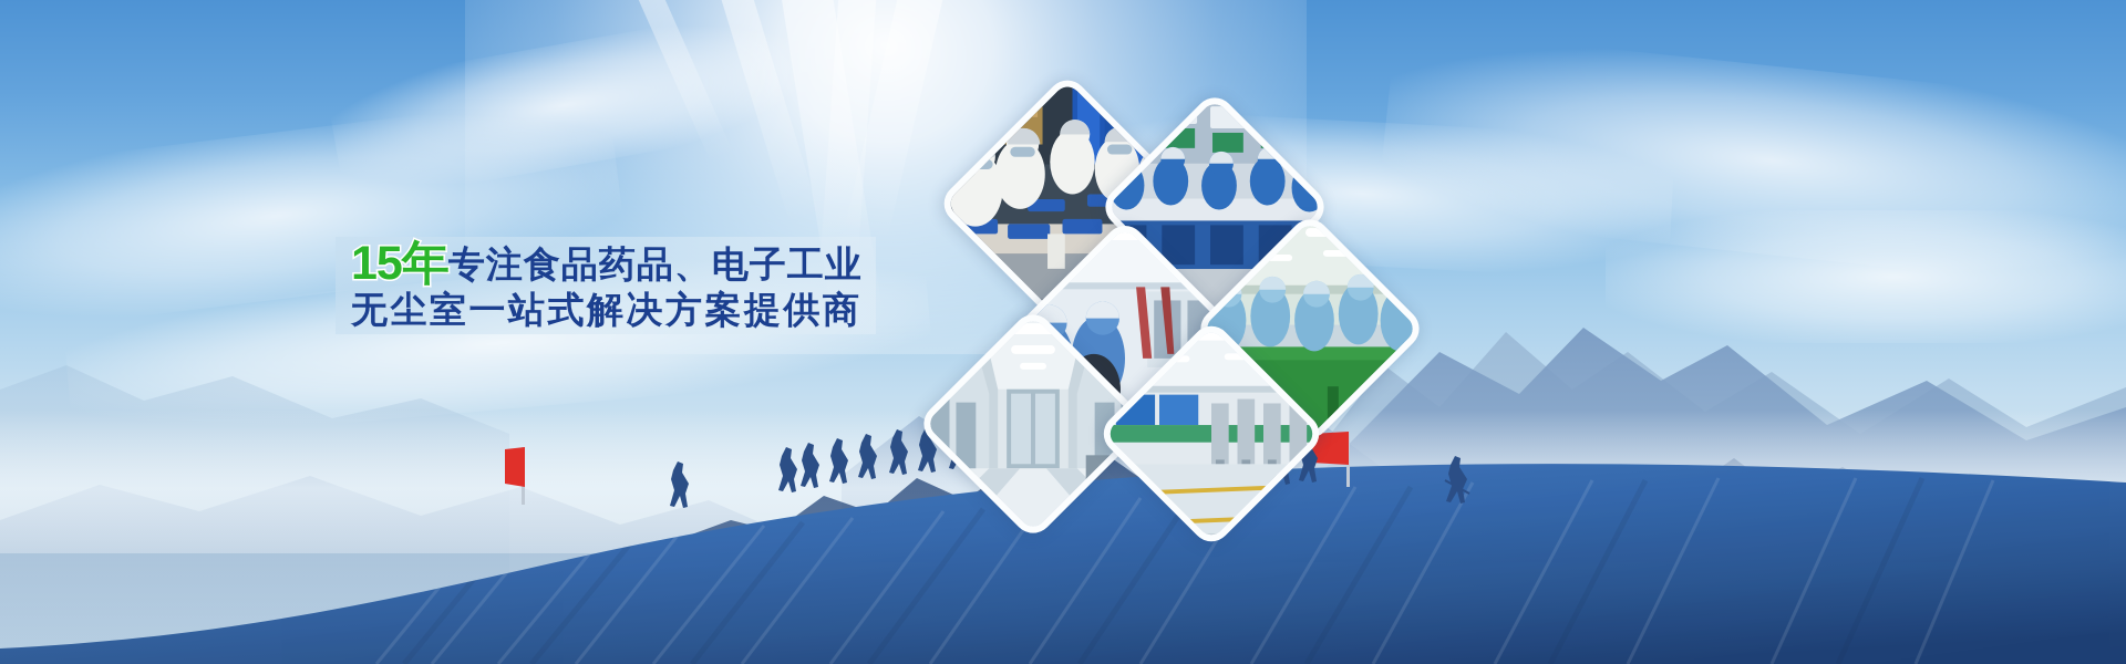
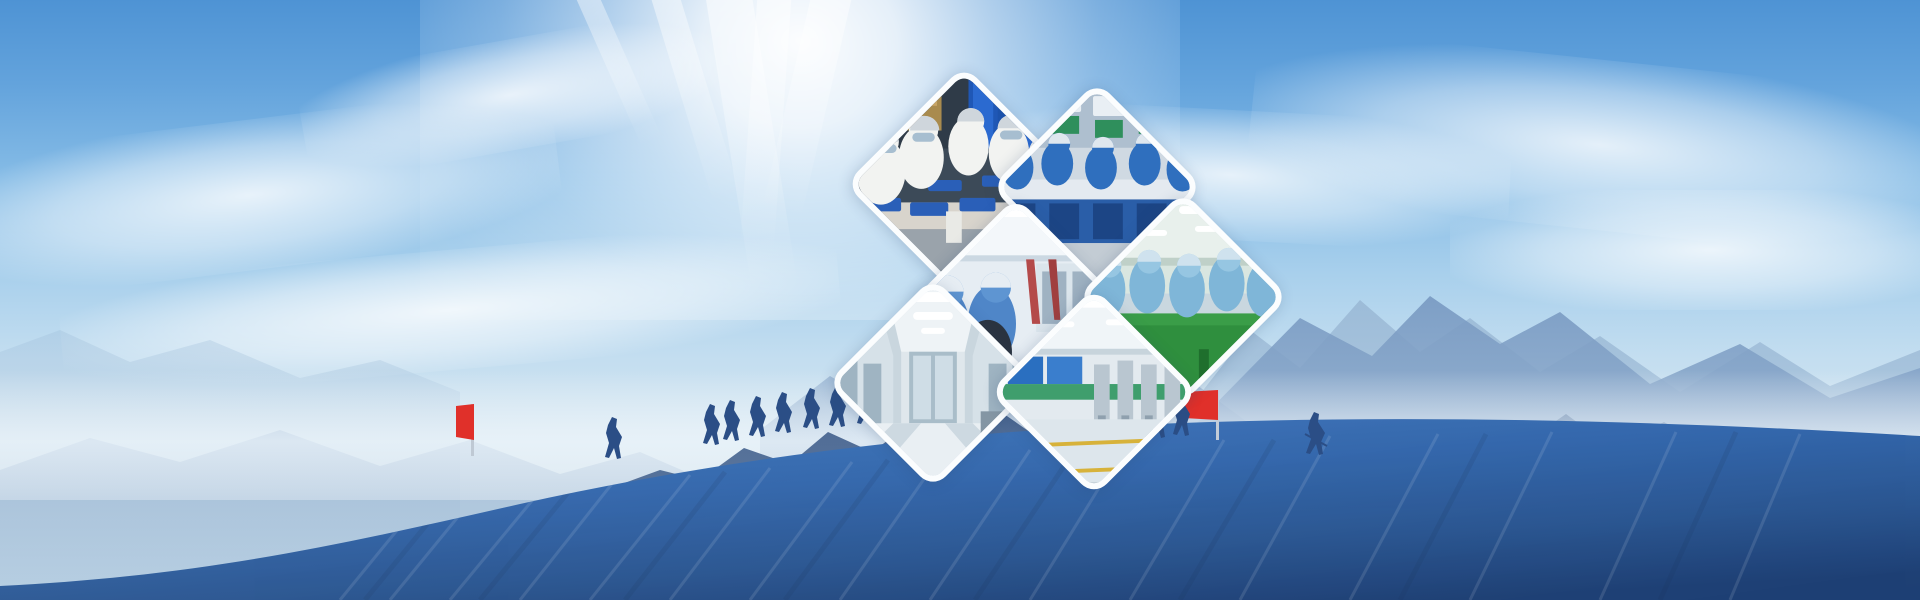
- 15年专注食品药品、电子工业
- 无尘室一站式解决方案提供商
